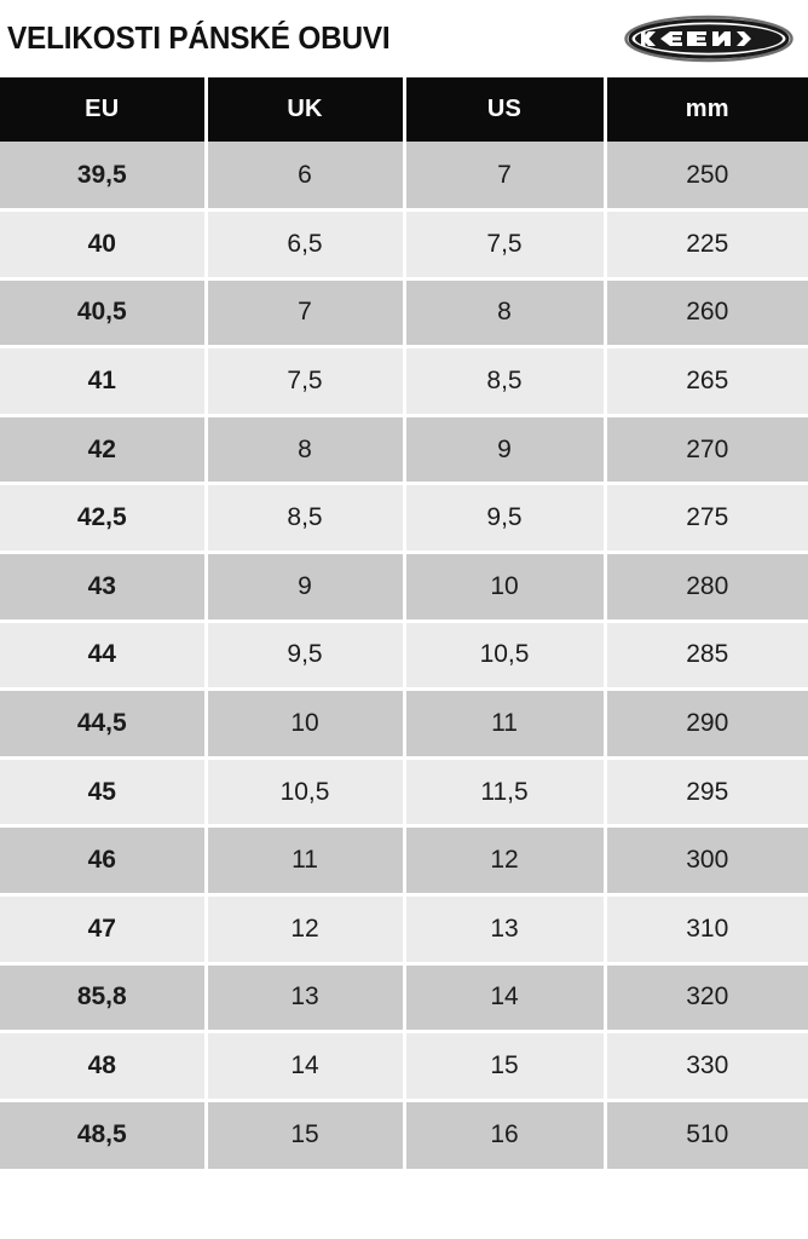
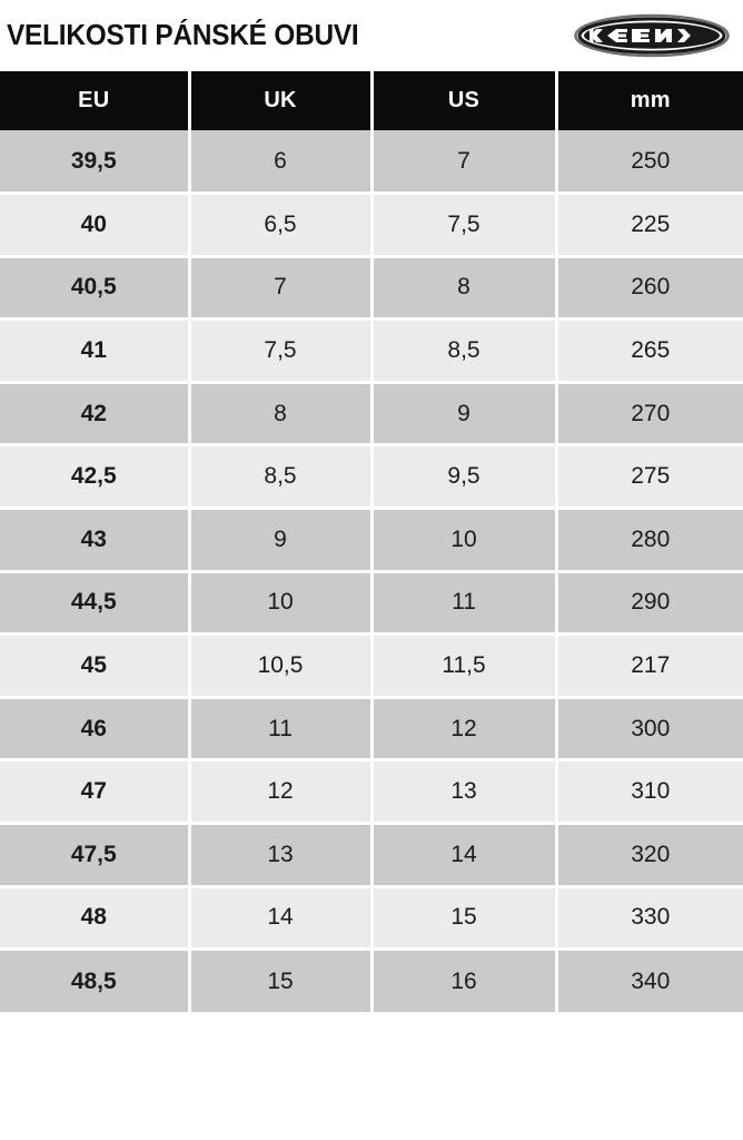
  VELIKOSTI PÁNSKÉ OBUVI
  EU	UK	US	mm
  39,5	6	7	250
  40	6,5	7,5	225
  40,5	7	8	260
  41	7,5	8,5	265
  42	8	9	270
  42,5	8,5	9,5	275
  43	9	10	280
- 44	9,5	10,5	285
  44,5	10	11	290
- 45	10,5	11,5	295
+ 45	10,5	11,5	217
  46	11	12	300
  47	12	13	310
- 85,8	13	14	320
+ 47,5	13	14	320
  48	14	15	330
- 48,5	15	16	510
+ 48,5	15	16	340
